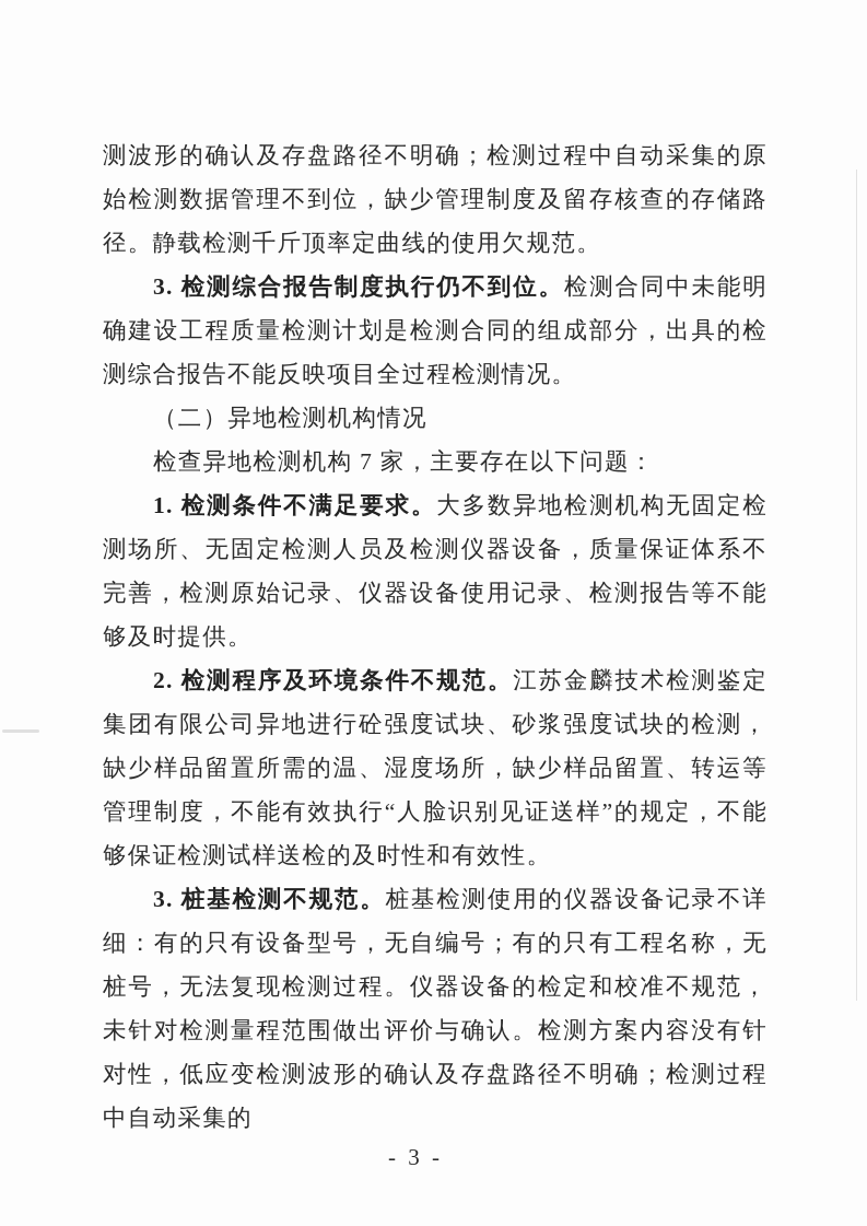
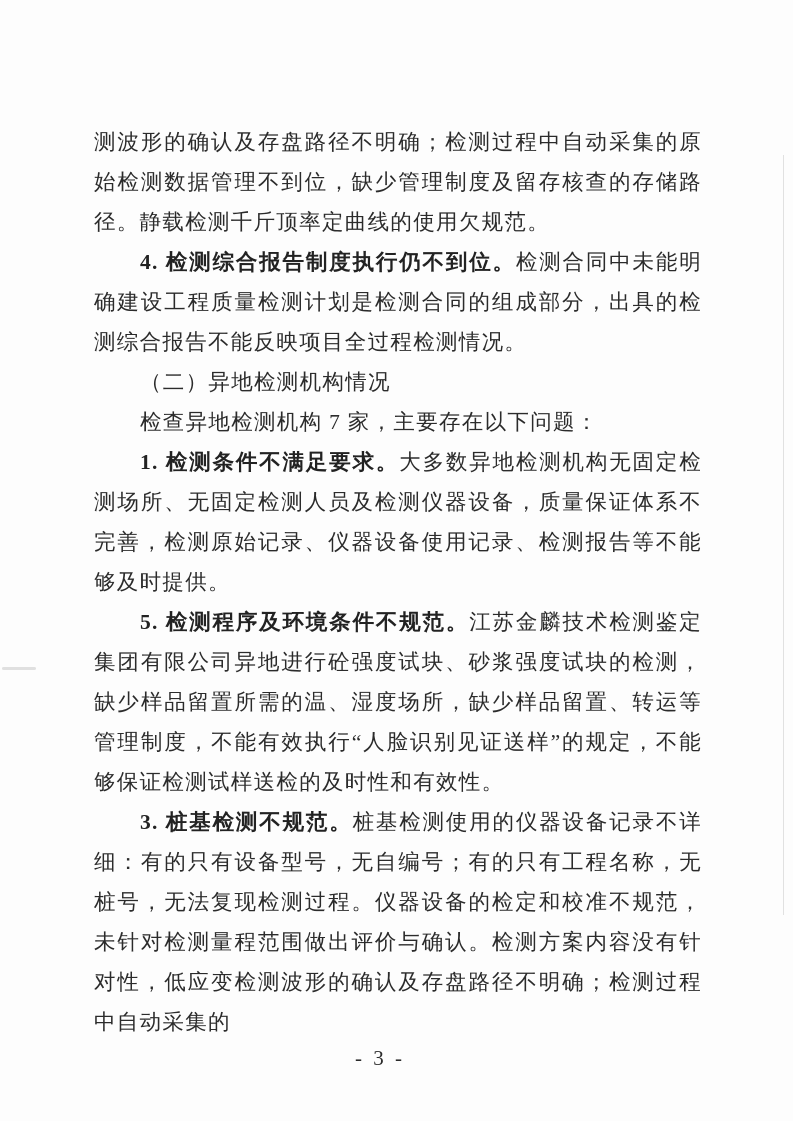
  测波形的确认及存盘路径不明确；检测过程中自动采集的原始检测数据管理不到位，缺少管理制度及留存核查的存储路径。静载检测千斤顶率定曲线的使用欠规范。
- 3. 检测综合报告制度执行仍不到位。检测合同中未能明确建设工程质量检测计划是检测合同的组成部分，出具的检测综合报告不能反映项目全过程检测情况。
+ 4. 检测综合报告制度执行仍不到位。检测合同中未能明确建设工程质量检测计划是检测合同的组成部分，出具的检测综合报告不能反映项目全过程检测情况。
  （二）异地检测机构情况
  检查异地检测机构 7 家，主要存在以下问题：
  1. 检测条件不满足要求。大多数异地检测机构无固定检测场所、无固定检测人员及检测仪器设备，质量保证体系不完善，检测原始记录、仪器设备使用记录、检测报告等不能够及时提供。
- 2. 检测程序及环境条件不规范。江苏金麟技术检测鉴定集团有限公司异地进行砼强度试块、砂浆强度试块的检测，缺少样品留置所需的温、湿度场所，缺少样品留置、转运等管理制度，不能有效执行“人脸识别见证送样”的规定，不能够保证检测试样送检的及时性和有效性。
+ 5. 检测程序及环境条件不规范。江苏金麟技术检测鉴定集团有限公司异地进行砼强度试块、砂浆强度试块的检测，缺少样品留置所需的温、湿度场所，缺少样品留置、转运等管理制度，不能有效执行“人脸识别见证送样”的规定，不能够保证检测试样送检的及时性和有效性。
  3. 桩基检测不规范。桩基检测使用的仪器设备记录不详细：有的只有设备型号，无自编号；有的只有工程名称，无桩号，无法复现检测过程。仪器设备的检定和校准不规范，未针对检测量程范围做出评价与确认。检测方案内容没有针对性，低应变检测波形的确认及存盘路径不明确；检测过程中自动采集的
  - 3 -
